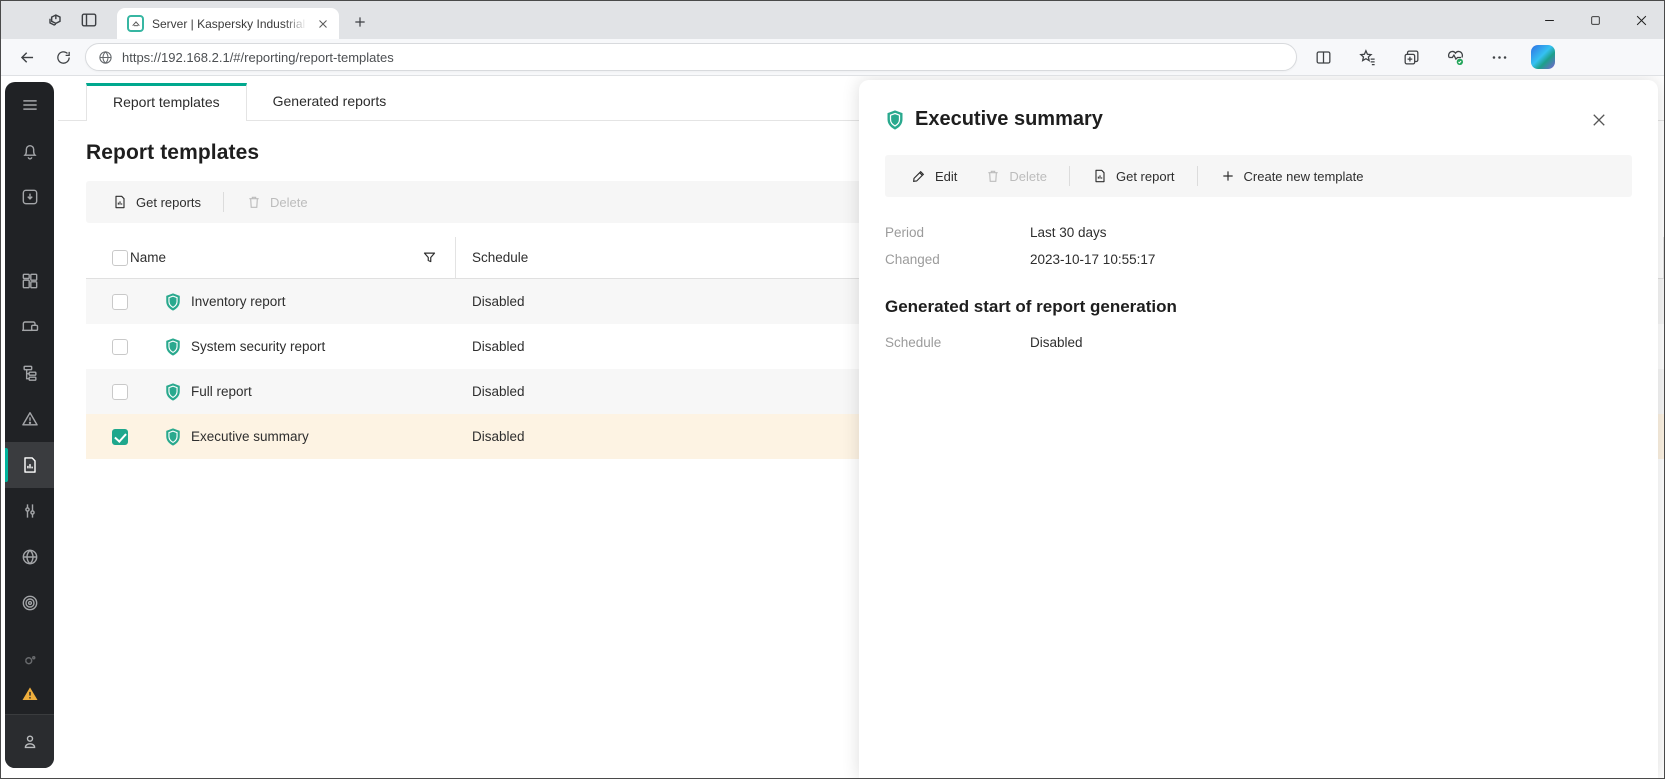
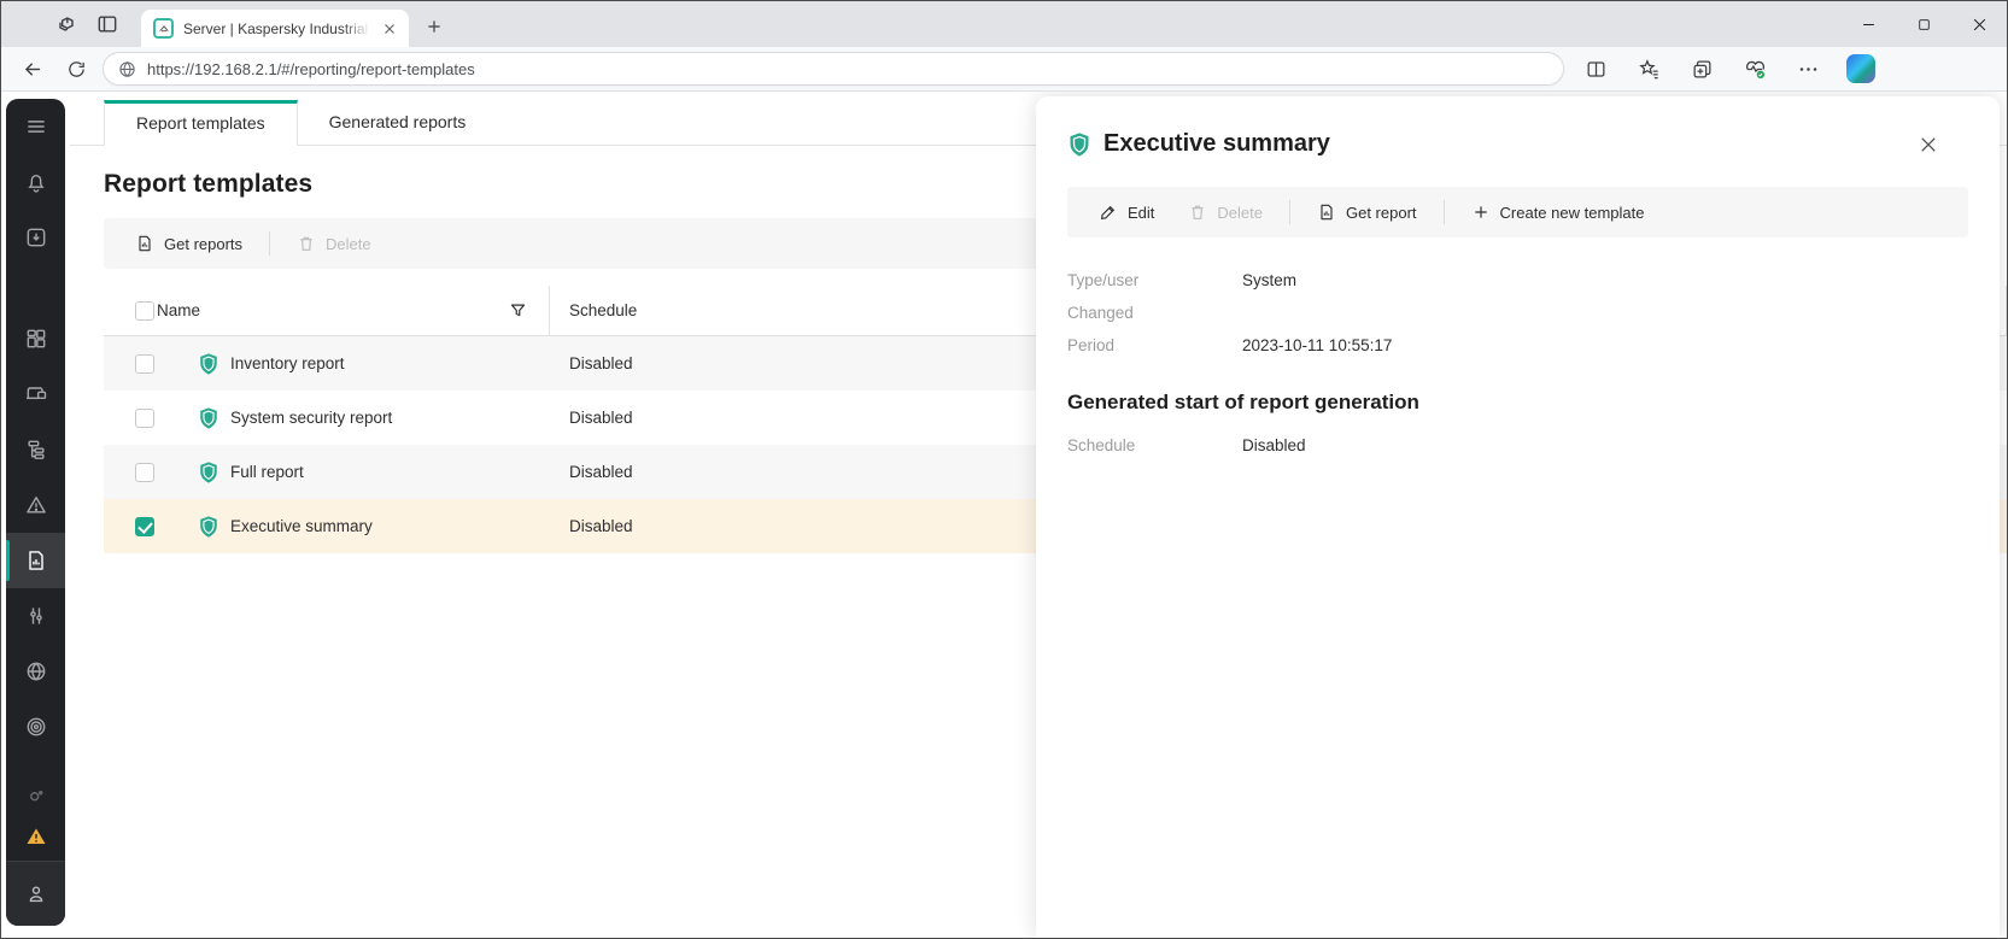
  Server | Kaspersky Industrial
  https://192.168.2.1/#/reporting/report-templates
  Report templates
  Generated reports
  Report templates
  Get reports
  Delete
  Name
  Schedule
  Inventory report
  Disabled
  System security report
  Disabled
  Full report
  Disabled
  Executive summary
  Disabled
  Executive summary
  Edit
  Delete
  Get report
  Create new template
+ Type/user
+ System
- Period
+ Changed
- Last 30 days
- Changed
+ Period
- 2023-10-17 10:55:17
+ 2023-10-11 10:55:17
  Generated start of report generation
  Schedule
  Disabled
